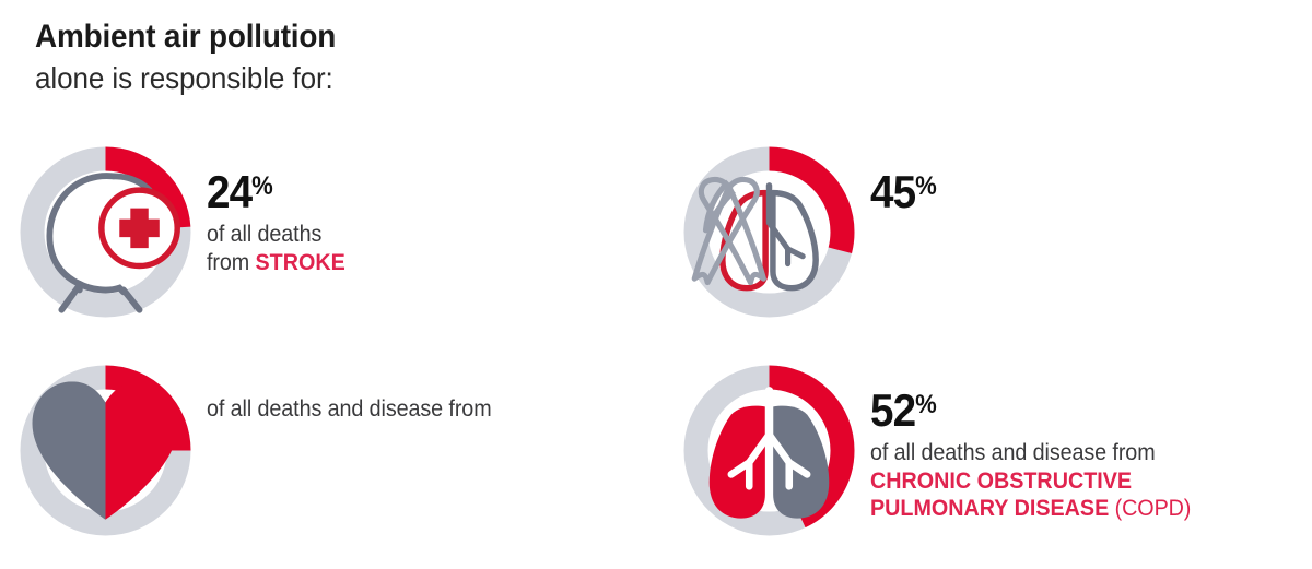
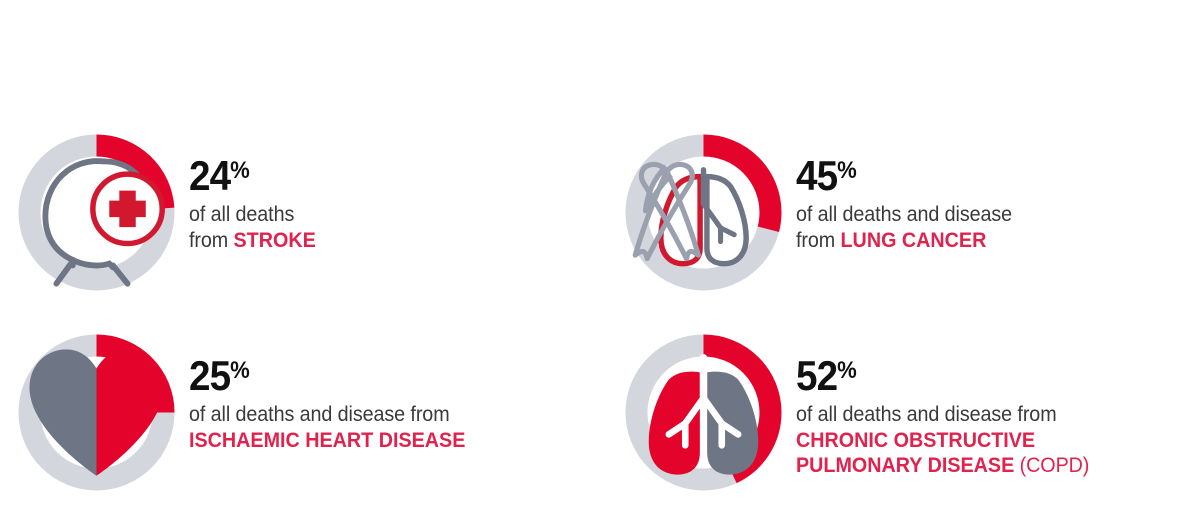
- Ambient air pollution
- alone is responsible for:
  24%
  of all deaths
  from STROKE
  45%
+ of all deaths and disease
+ from LUNG CANCER
+ 25%
  of all deaths and disease from
+ ISCHAEMIC HEART DISEASE
  52%
  of all deaths and disease from
  CHRONIC OBSTRUCTIVE
  PULMONARY DISEASE (COPD)
